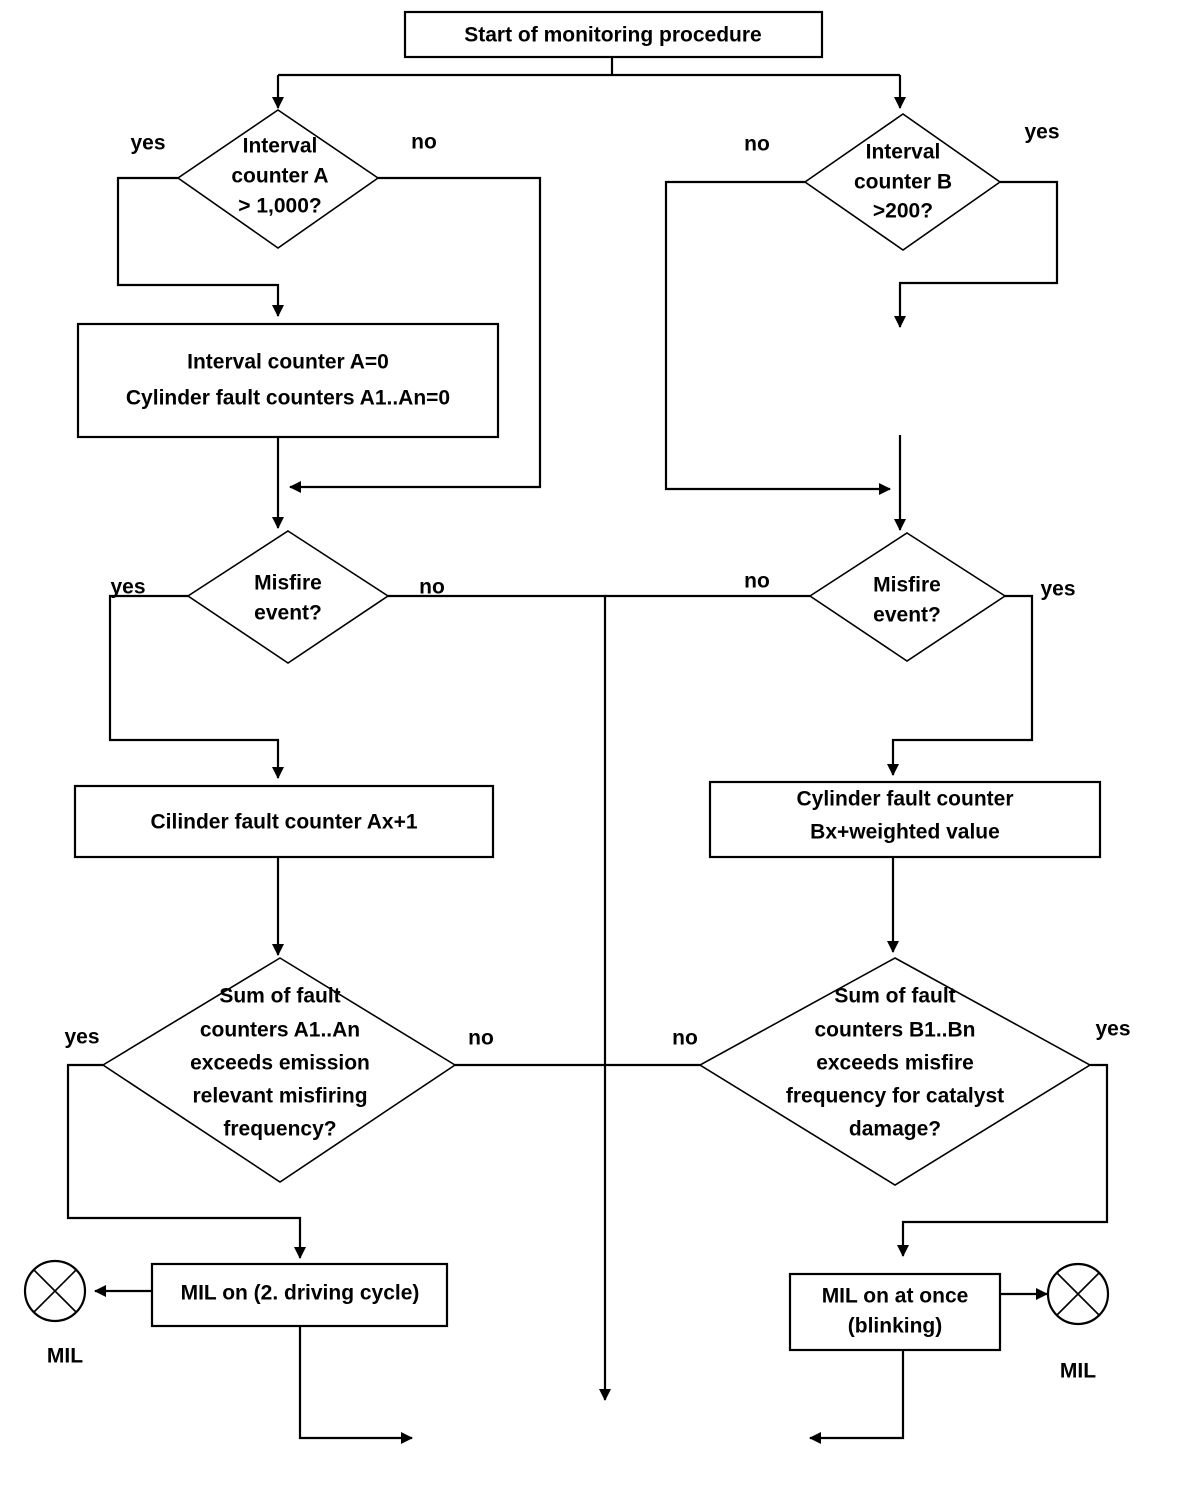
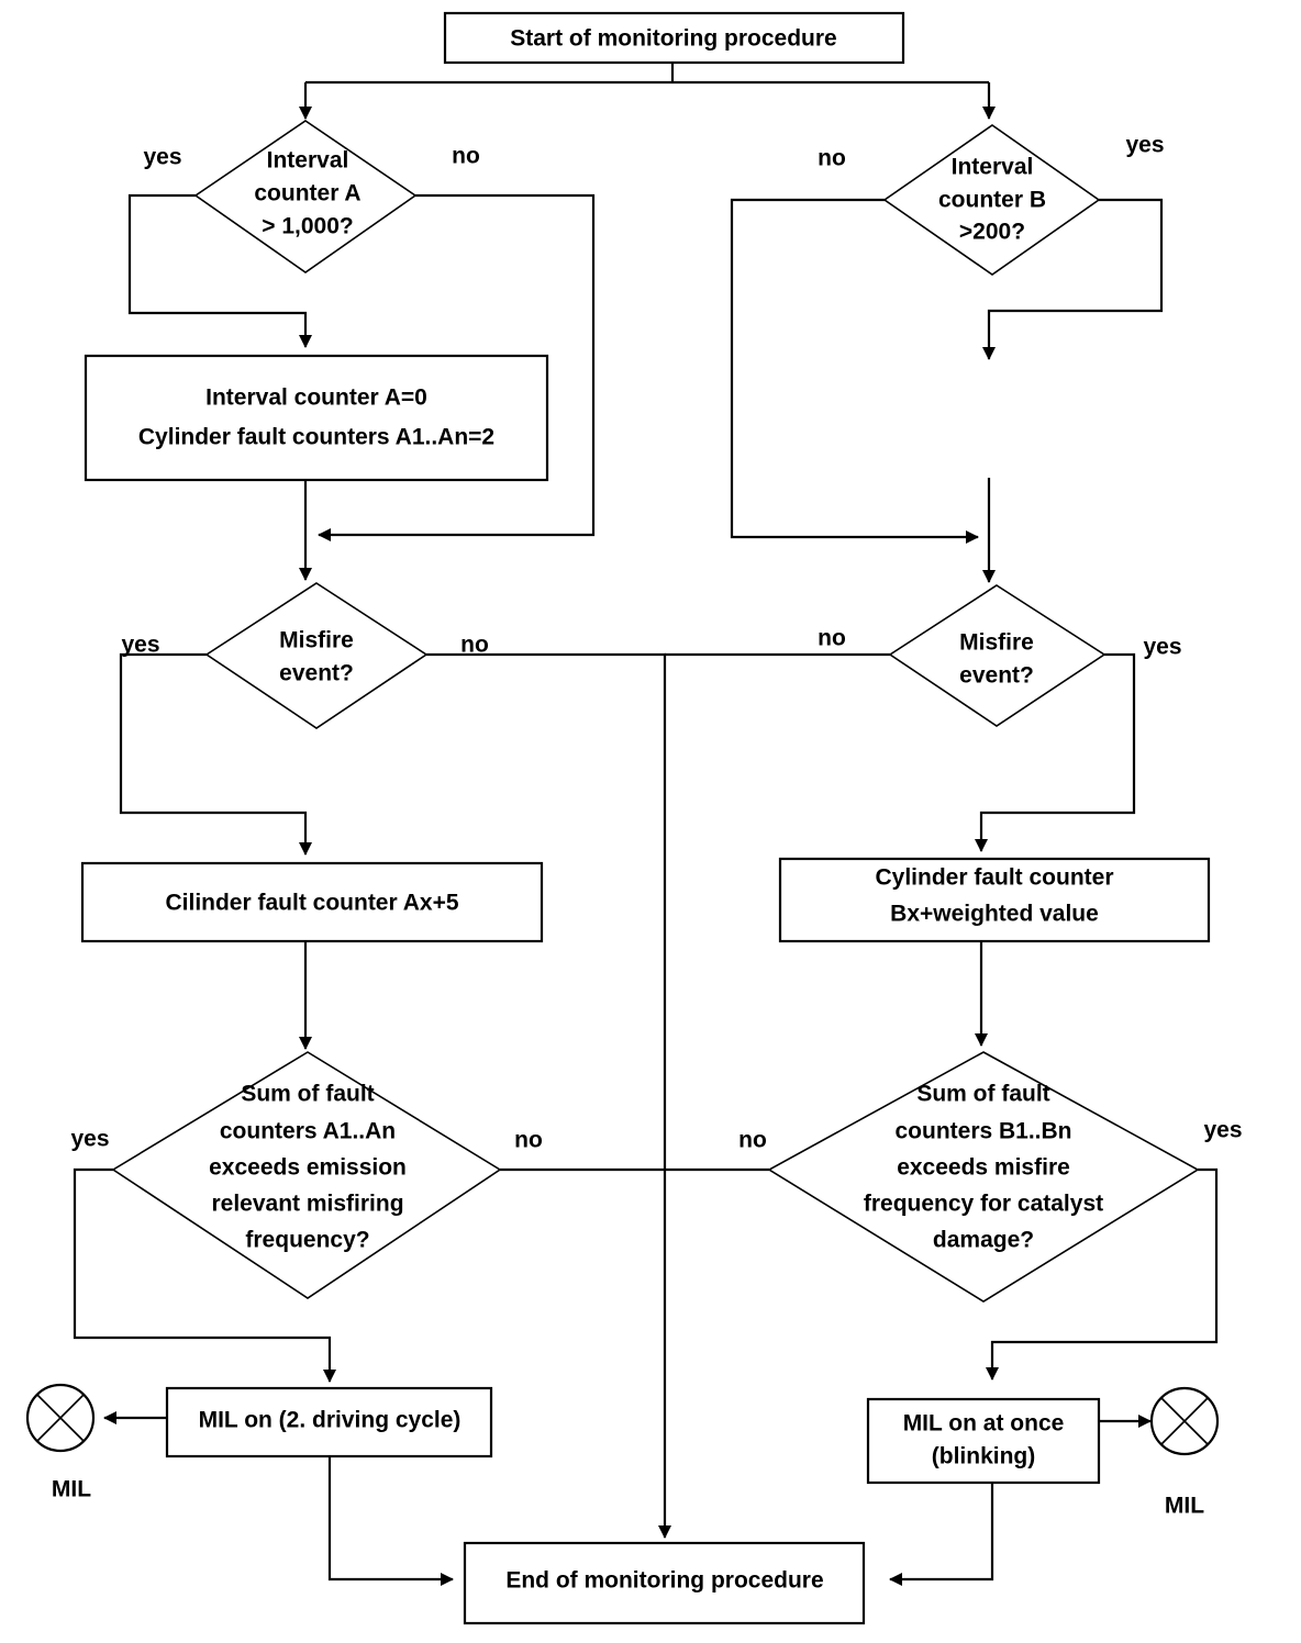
  Start of monitoring procedure
  Interval
  counter A
  > 1,000?
  Interval
  counter B
  >200?
  Interval counter A=0
- Cylinder fault counters A1..An=0
+ Cylinder fault counters A1..An=2
  Misfire
  event?
  Misfire
  event?
- Cilinder fault counter Ax+1
+ Cilinder fault counter Ax+5
  Cylinder fault counter
  Bx+weighted value
  Sum of fault
  counters A1..An
  exceeds emission
  relevant misfiring
  frequency?
  Sum of fault
  counters B1..Bn
  exceeds misfire
  frequency for catalyst
  damage?
  MIL on (2. driving cycle)
  MIL on at once
  (blinking)
  MIL
  MIL
+ End of monitoring procedure
  yes
  no
  no
  yes
  yes
  no
  no
  yes
  yes
  no
  no
  yes
